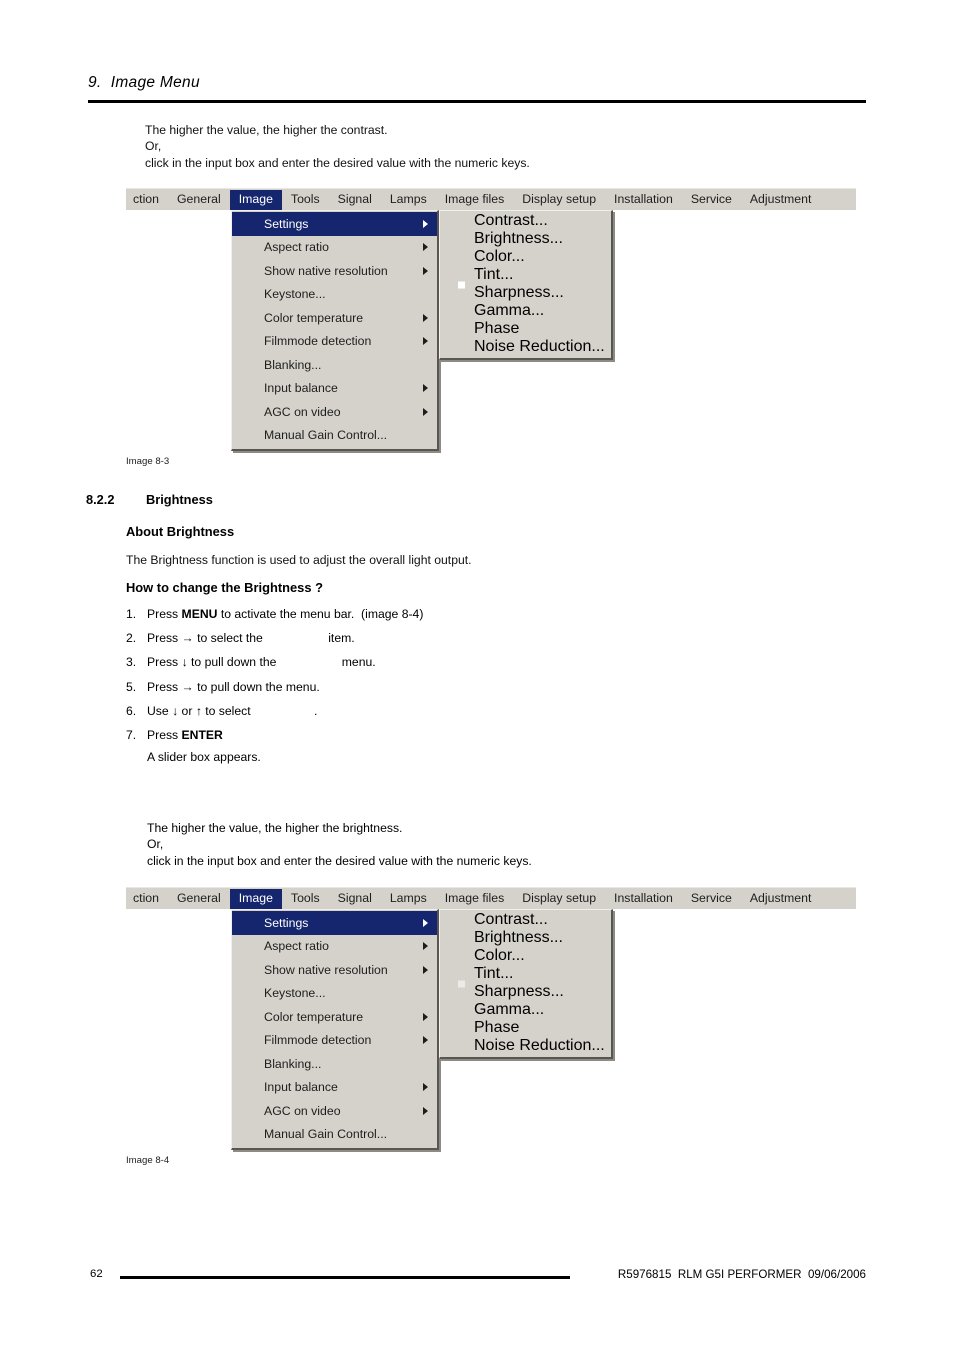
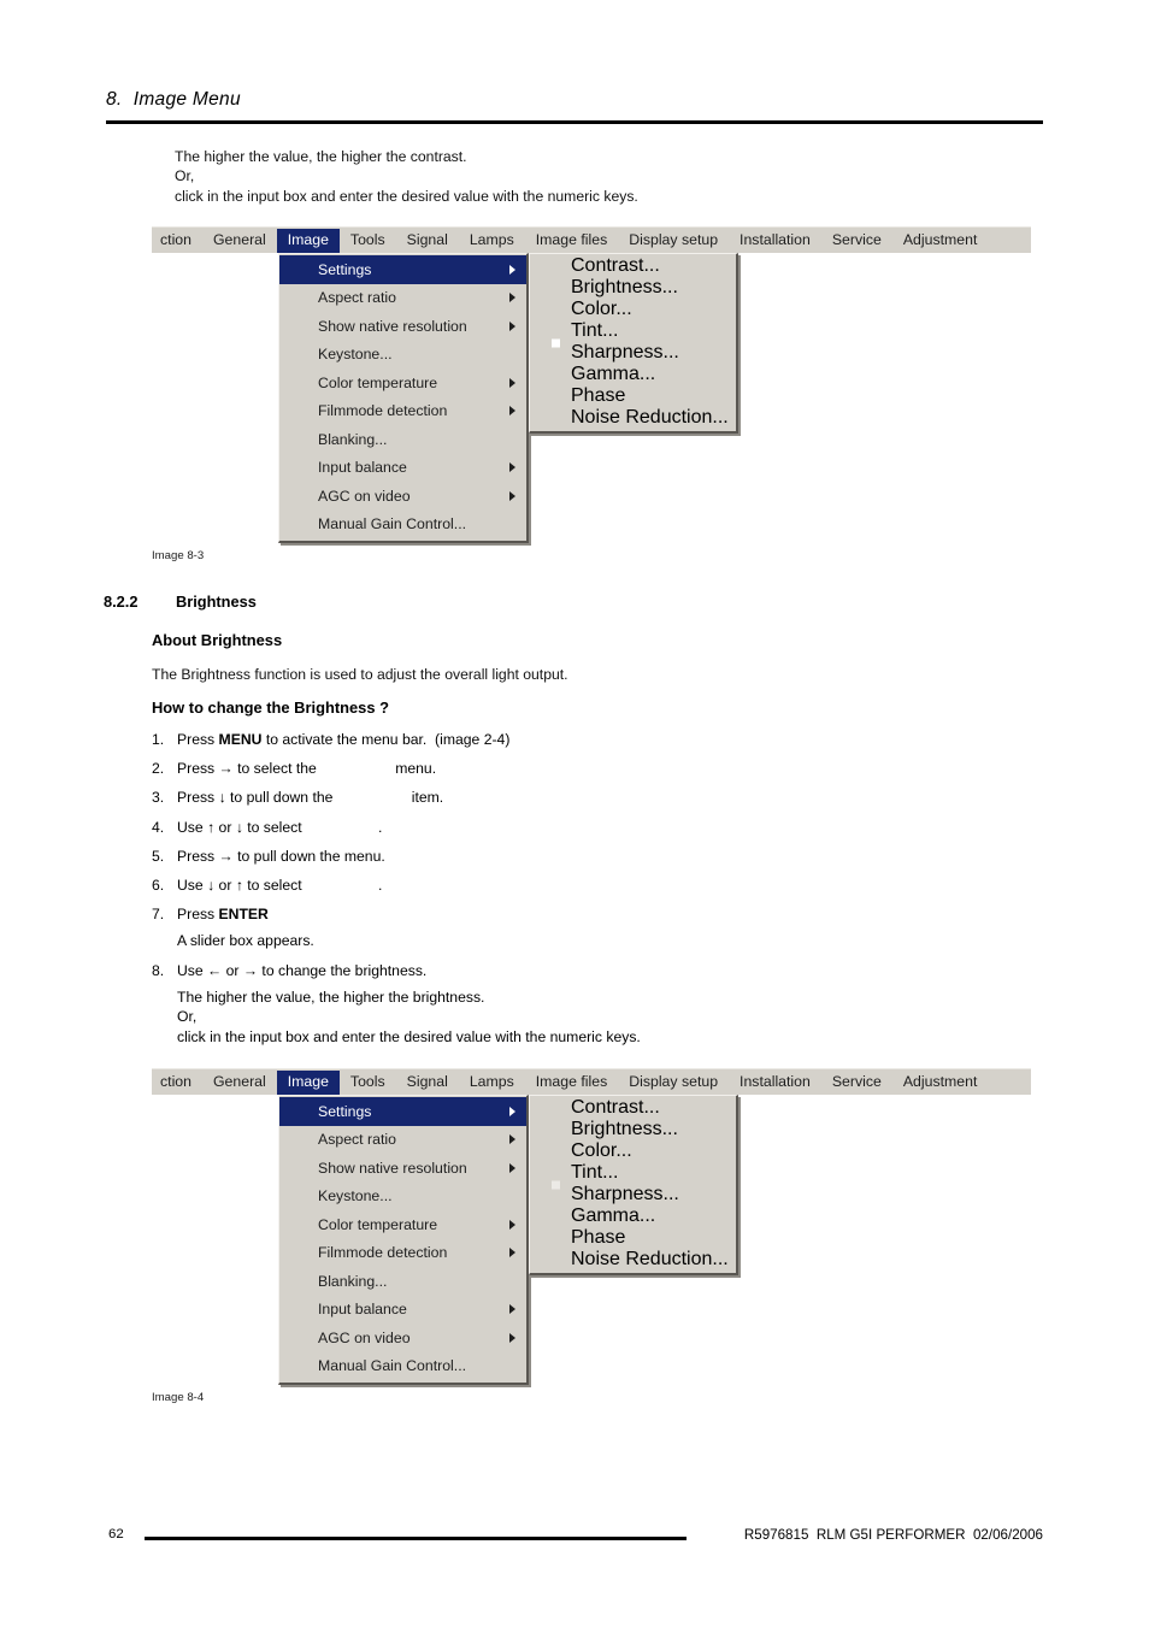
- 9. Image Menu
+ 8. Image Menu
  The higher the value, the higher the contrast.
  Or,
  click in the input box and enter the desired value with the numeric keys.
  ction
  General
  Image
  Tools
  Signal
  Lamps
  Image files
  Display setup
  Installation
  Service
  Adjustment
  Settings
  Aspect ratio
  Show native resolution
  Keystone...
  Color temperature
  Filmmode detection
  Blanking...
  Input balance
  AGC on video
  Manual Gain Control...
  Contrast...
  Brightness...
  Color...
  Tint...
  Sharpness...
  Gamma...
  Phase
  Noise Reduction...
  Image 8-3
  8.2.2 Brightness
  About Brightness
  The Brightness function is used to adjust the overall light output.
  How to change the Brightness ?
  1.
- Press MENU to activate the menu bar. (image 8-4)
+ Press MENU to activate the menu bar. (image 2-4)
  2.
- Press → to select the item.
+ Press → to select the menu.
  3.
- Press ↓ to pull down the menu.
+ Press ↓ to pull down the item.
+ 4.
+ Use ↑ or ↓ to select .
  5.
  Press → to pull down the menu.
  6.
  Use ↓ or ↑ to select .
  7.
  Press ENTER
  A slider box appears.
+ 8.
+ Use ← or → to change the brightness.
  The higher the value, the higher the brightness.
  Or,
  click in the input box and enter the desired value with the numeric keys.
  ction
  General
  Image
  Tools
  Signal
  Lamps
  Image files
  Display setup
  Installation
  Service
  Adjustment
  Settings
  Aspect ratio
  Show native resolution
  Keystone...
  Color temperature
  Filmmode detection
  Blanking...
  Input balance
  AGC on video
  Manual Gain Control...
  Contrast...
  Brightness...
  Color...
  Tint...
  Sharpness...
  Gamma...
  Phase
  Noise Reduction...
  Image 8-4
  62
- R5976815 RLM G5I PERFORMER 09/06/2006
+ R5976815 RLM G5I PERFORMER 02/06/2006
